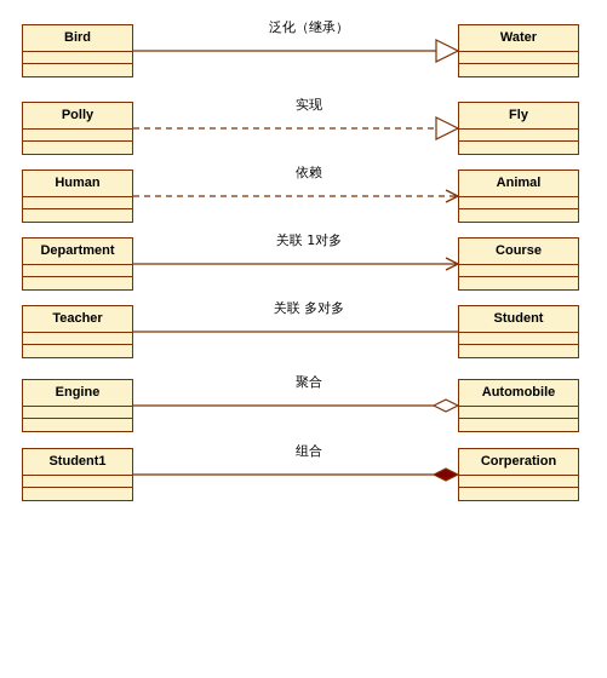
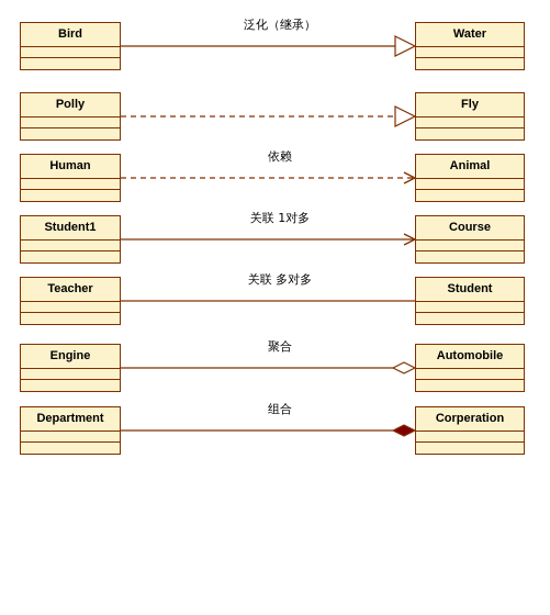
  Bird
  泛化（继承）
  Water
  Polly
- 实现
  Fly
  Human
  依赖
  Animal
- Department
+ Student1
  关联 1对多
  Course
  Teacher
  关联 多对多
  Student
  Engine
  聚合
  Automobile
- Student1
+ Department
  组合
  Corperation
